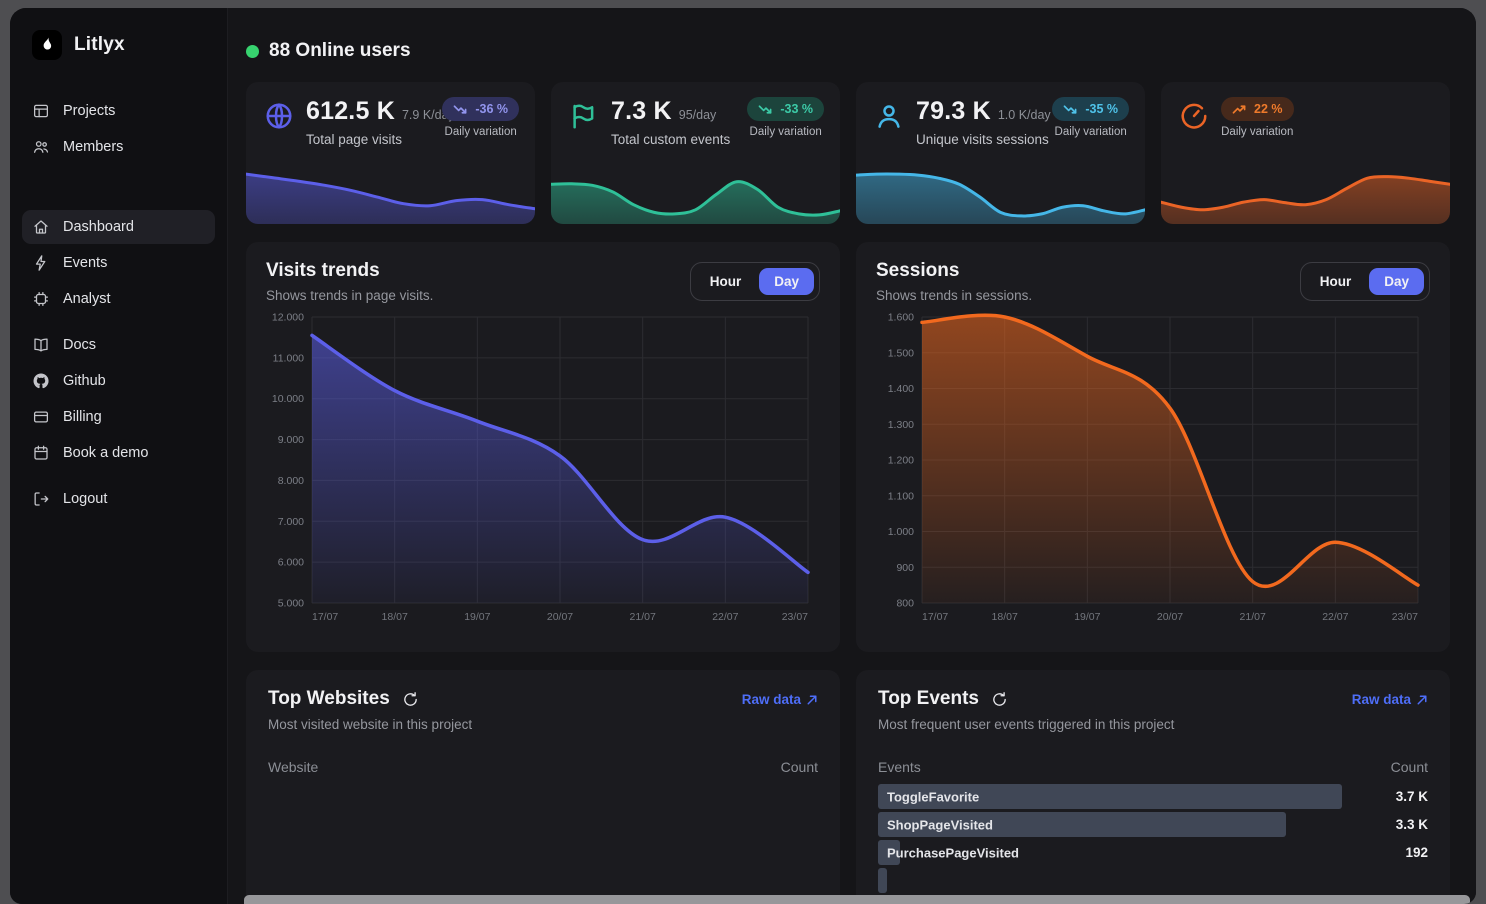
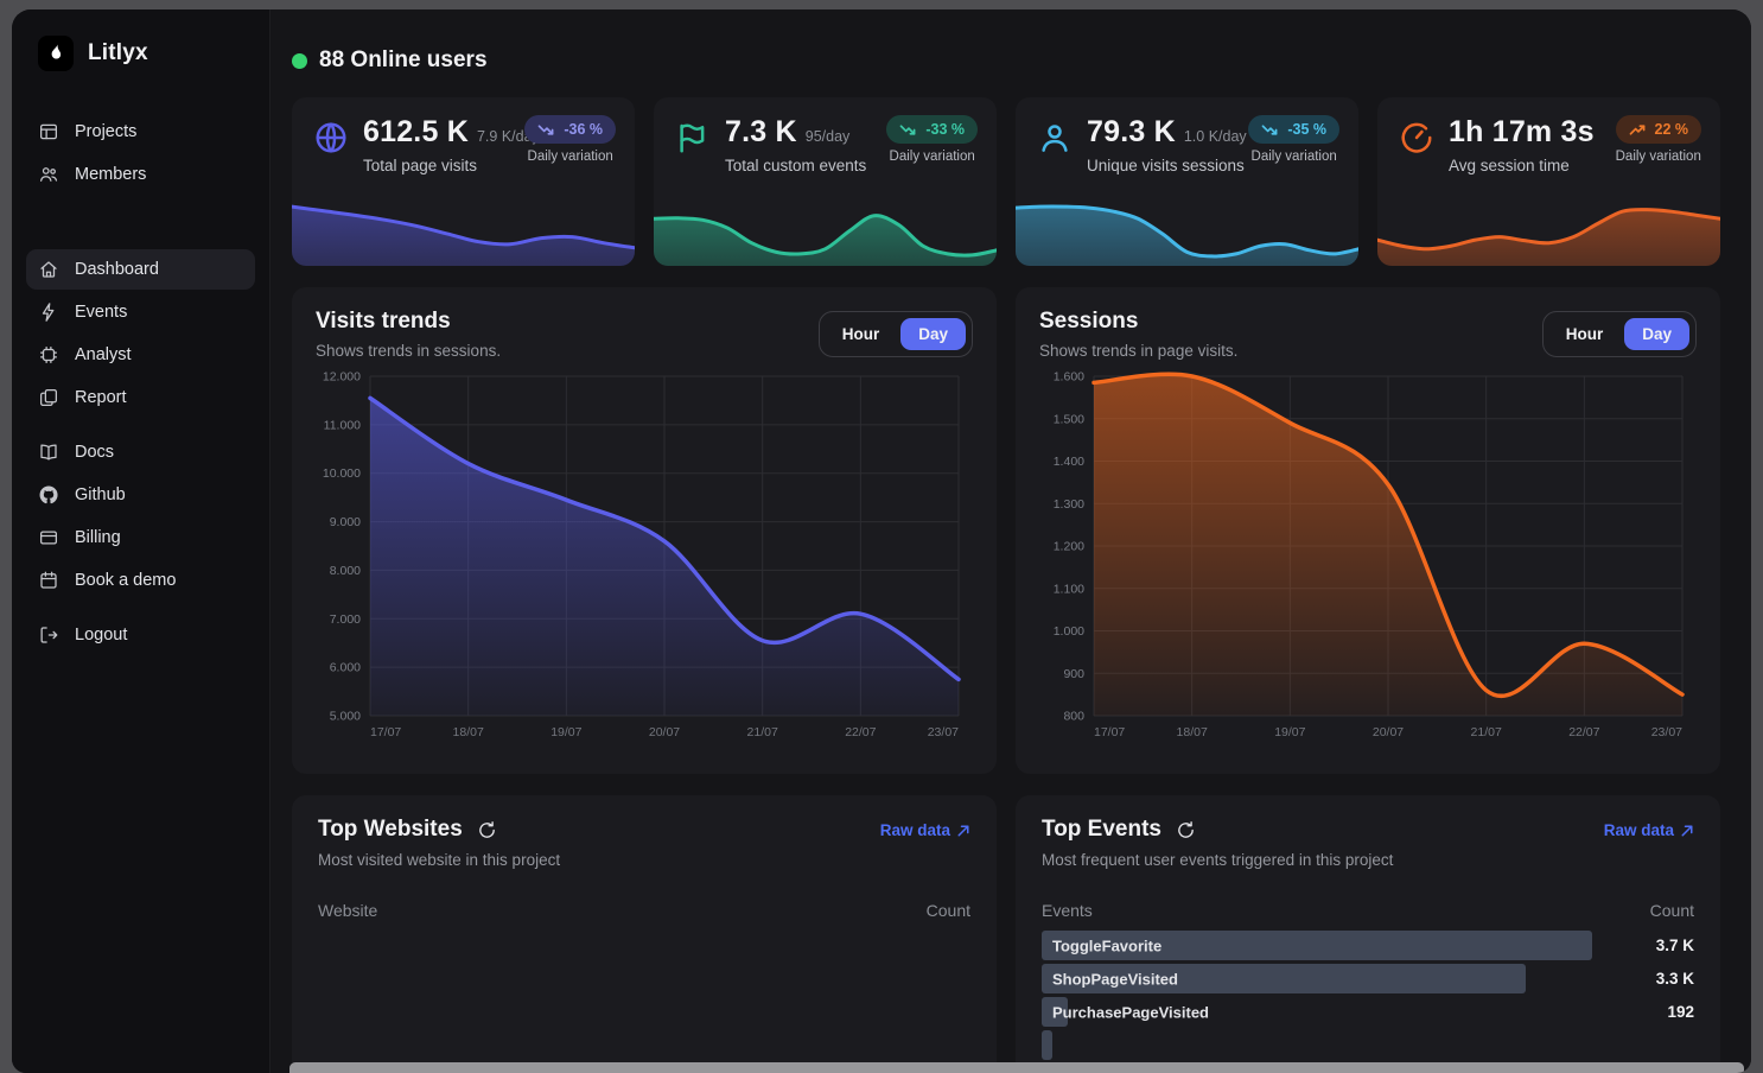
  Litlyx
  Projects
  Members
  Dashboard
  Events
  Analyst
+ Report
  Docs
  Github
  Billing
  Book a demo
  Logout
  88 Online users
  612.5 K
  7.9 K/d
  Total page visits
  -36 %
  Daily variation
  7.3 K
  95/day
  Total custom events
  -33 %
  Daily variation
  79.3 K
  1.0 K/day
  Unique visits sessions
  -35 %
  Daily variation
+ 1h 17m 3s
+ Avg session time
  22 %
  Daily variation
  Visits trends
- Shows trends in page visits.
+ Shows trends in sessions.
  Hour
  Day
  5.000
  6.000
  7.000
  8.000
  9.000
  10.000
  11.000
  12.000
  17/07
  18/07
  19/07
  20/07
  21/07
  22/07
  23/07
  Sessions
- Shows trends in sessions.
+ Shows trends in page visits.
  Hour
  Day
  800
  900
  1.000
  1.100
  1.200
  1.300
  1.400
  1.500
  1.600
  17/07
  18/07
  19/07
  20/07
  21/07
  22/07
  23/07
  Top Websites
  Raw data
  Most visited website in this project
  Website
  Count
  Top Events
  Raw data
  Most frequent user events triggered in this project
  Events
  Count
  ToggleFavorite
  3.7 K
  ShopPageVisited
  3.3 K
  PurchasePageVisited
  192
